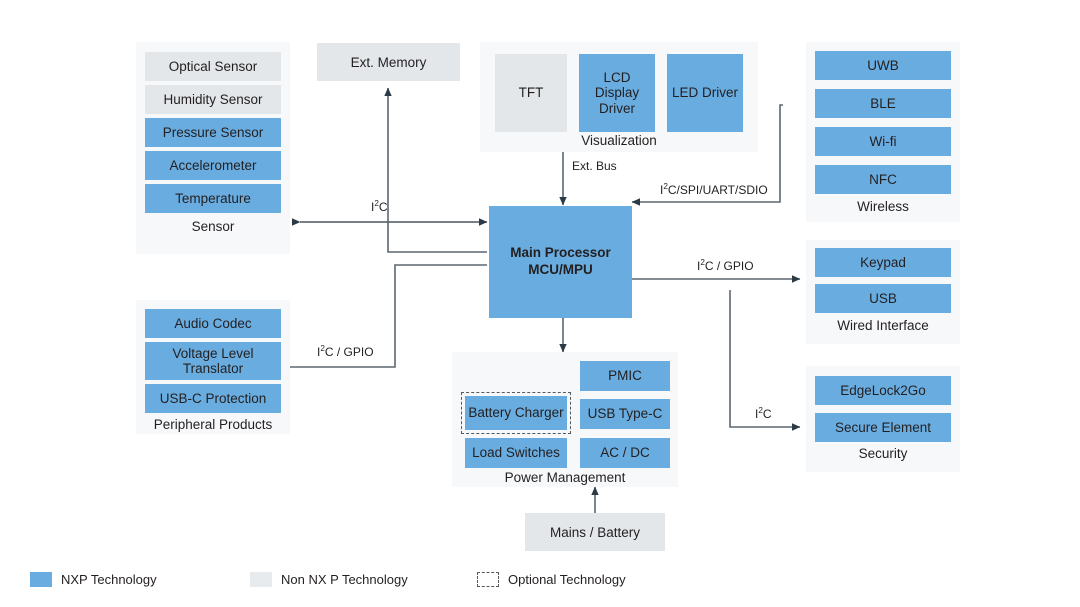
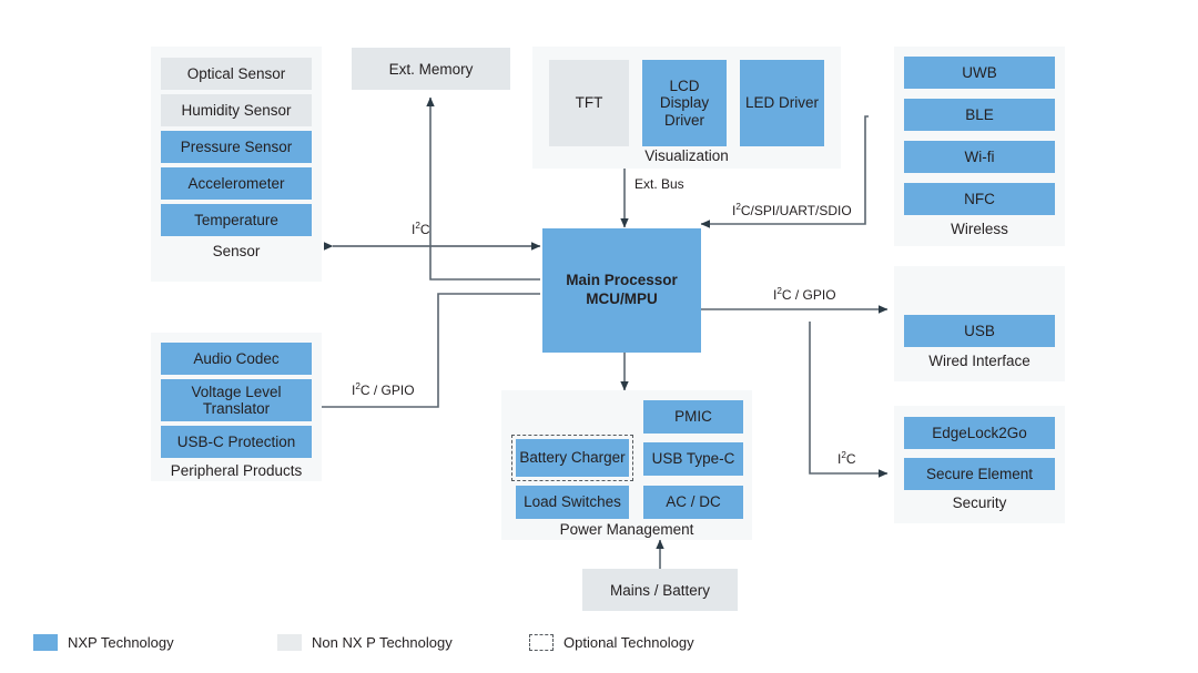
  Optical Sensor
  Humidity Sensor
  Pressure Sensor
  Accelerometer
  Temperature
  Sensor
  Audio Codec
  Voltage Level Translator
  USB-C Protection
  Peripheral Products
  Ext. Memory
  TFT
  LCD Display Driver
  LED Driver
  Visualization
  Main Processor
  MCU/MPU
  UWB
  BLE
  Wi-fi
  NFC
  Wireless
- Keypad
  USB
  Wired Interface
  EdgeLock2Go
  Secure Element
  Security
  Battery Charger
  Load Switches
  PMIC
  USB Type-C
  AC / DC
  Power Management
  Mains / Battery
  I2C
  I2C / GPIO
  Ext. Bus
  I2C/SPI/UART/SDIO
  I2C / GPIO
  I2C
  NXP Technology
  Non NX P Technology
  Optional Technology
